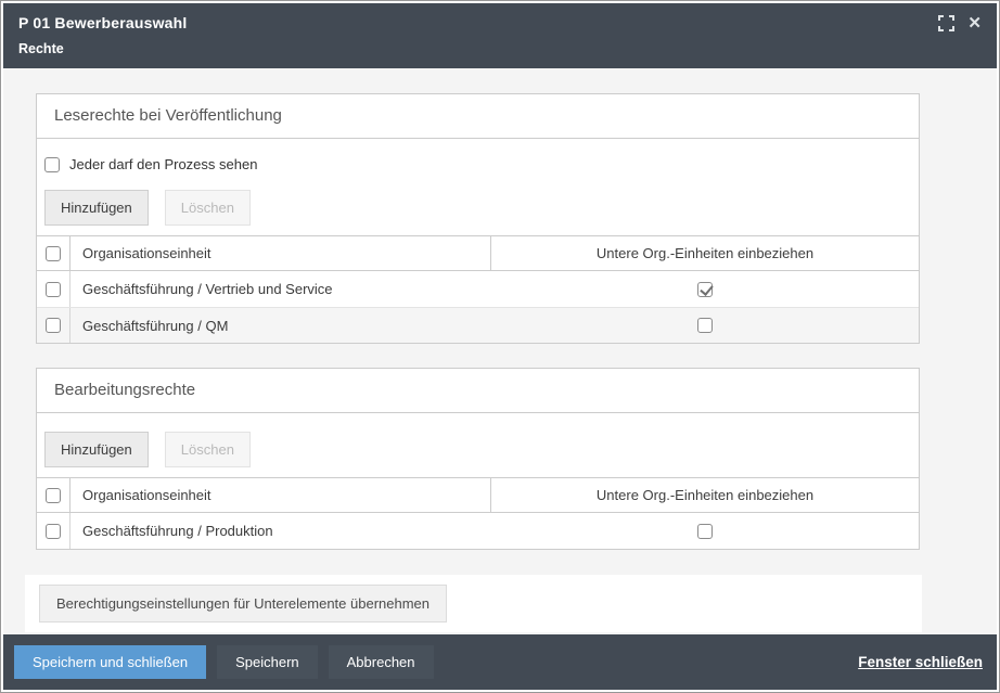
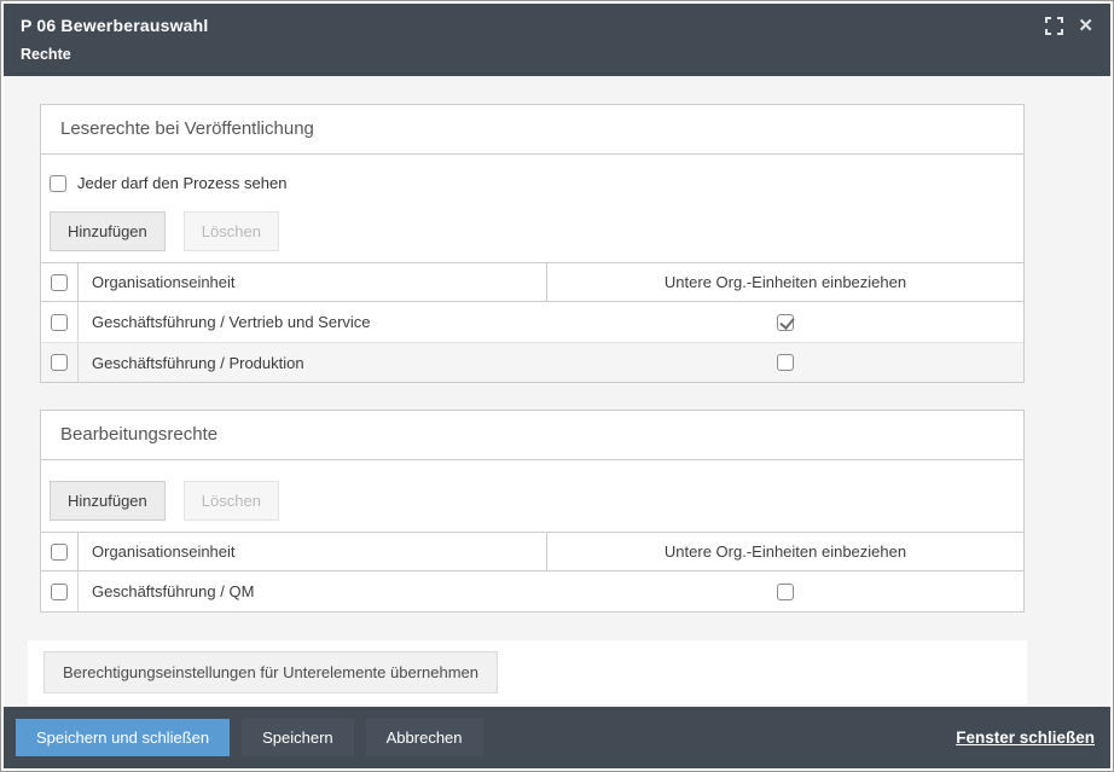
- P 01 Bewerberauswahl
+ P 06 Bewerberauswahl
  ✕
  Rechte
  Leserechte bei Veröffentlichung
  Jeder darf den Prozess sehen
  Hinzufügen
  Löschen
  Organisationseinheit
  Untere Org.-Einheiten einbeziehen
  Geschäftsführung / Vertrieb und Service
- Geschäftsführung / QM
+ Geschäftsführung / Produktion
  Bearbeitungsrechte
  Hinzufügen
  Löschen
  Organisationseinheit
  Untere Org.-Einheiten einbeziehen
- Geschäftsführung / Produktion
+ Geschäftsführung / QM
  Berechtigungseinstellungen für Unterelemente übernehmen
  Speichern und schließen
  Speichern
  Abbrechen
  Fenster schließen
